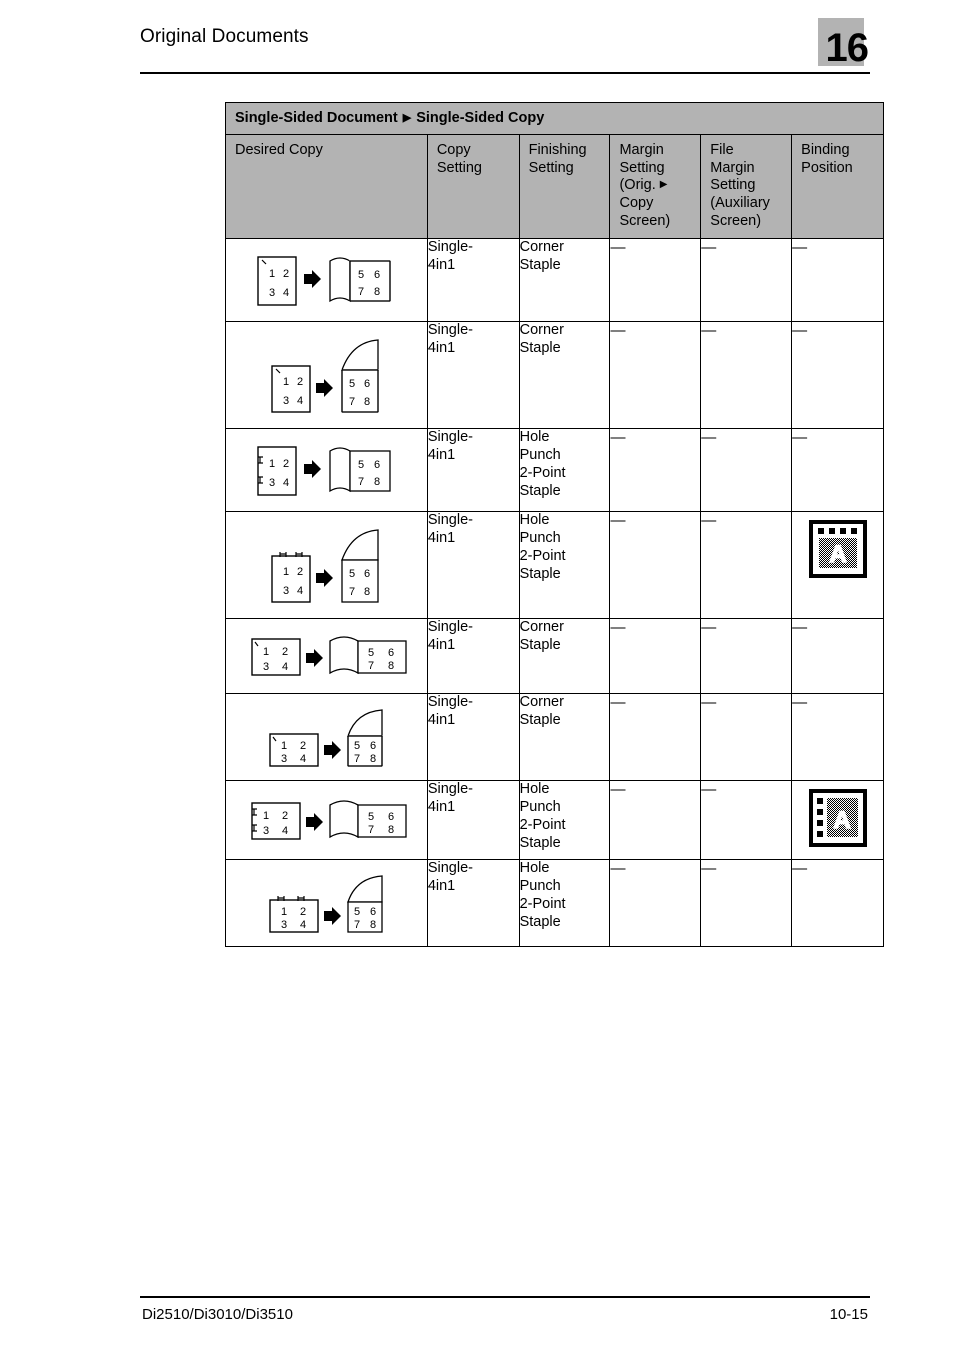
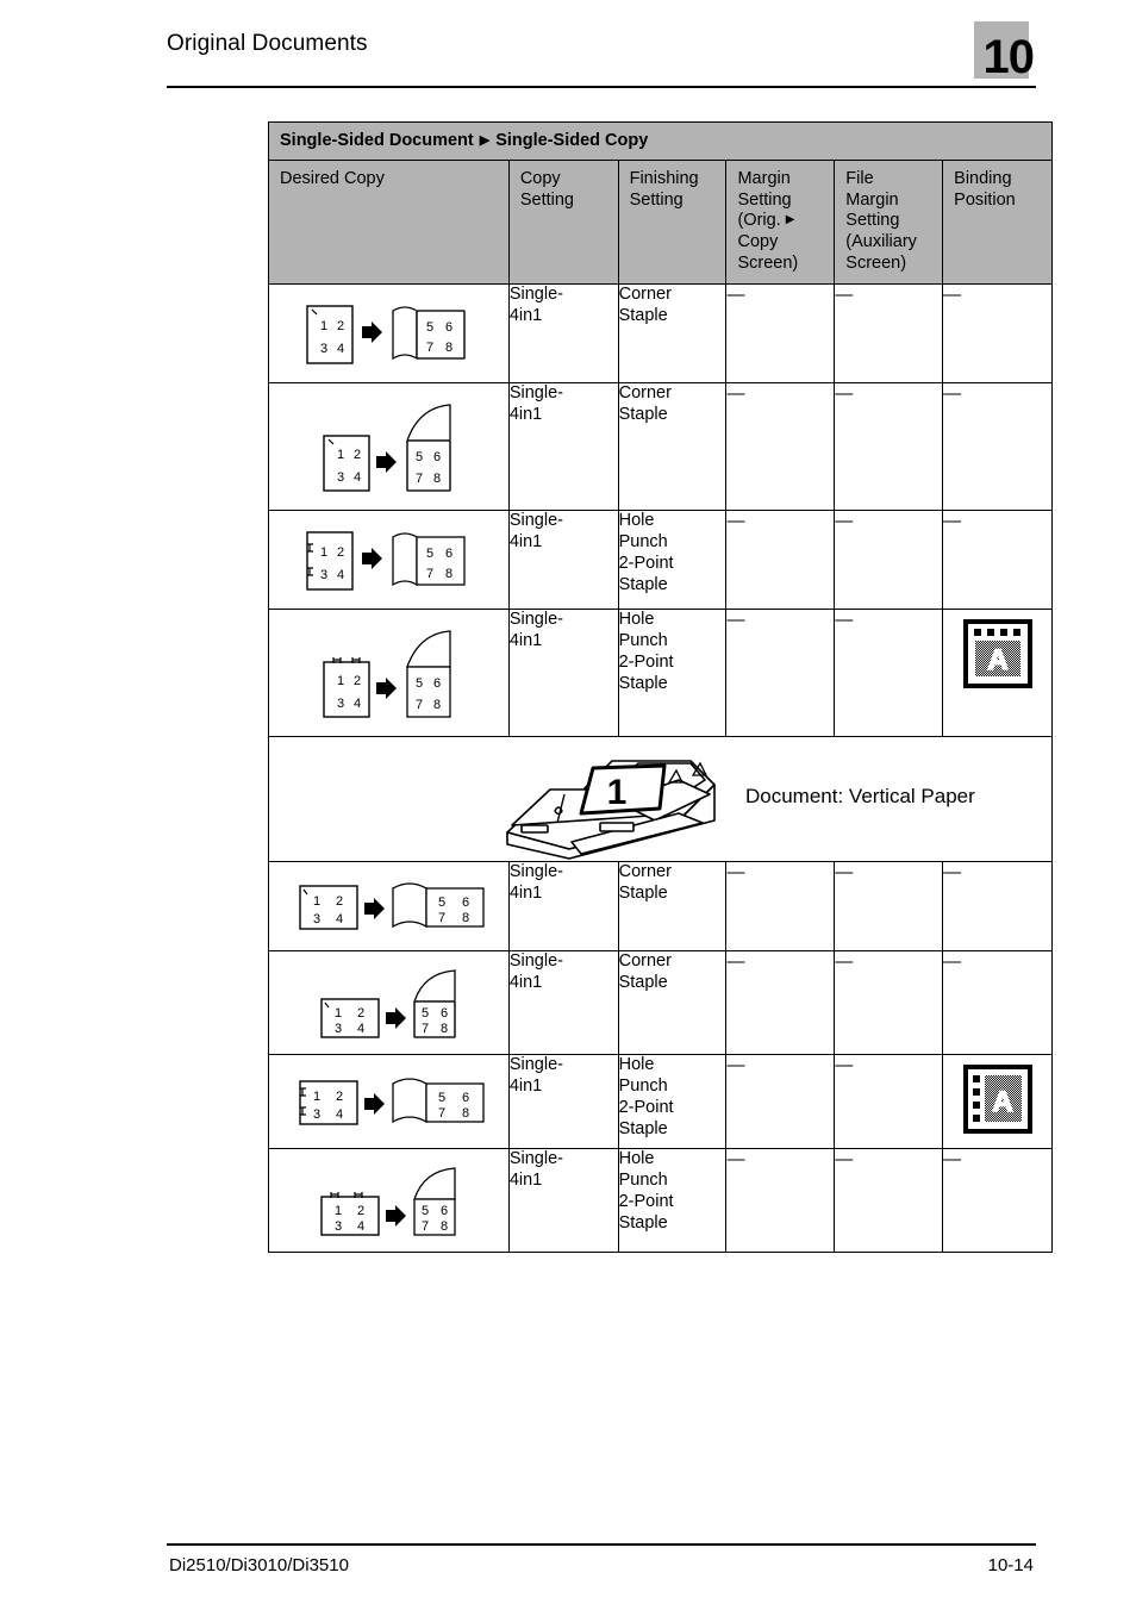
  Original Documents
- 16
+ 10
  Single-Sided Document ▶ Single-Sided Copy
  Desired Copy	Copy Setting	Finishing Setting	Margin Setting (Orig. ▶ Copy Screen)	File Margin Setting (Auxiliary Screen)	Binding Position
  1 2 3 4 5 6 7 8	Single- 4in1	Corner Staple	—	—	—
  1 2 3 4 5 6 7 8	Single- 4in1	Corner Staple	—	—	—
  1 2 3 4 5 6 7 8	Single- 4in1	Hole Punch 2-Point Staple	—	—	—
  1 2 3 4 5 6 7 8	Single- 4in1	Hole Punch 2-Point Staple	—	—	A
+ 1 Document: Vertical Paper
  1 2 3 4 5 6 7 8	Single- 4in1	Corner Staple	—	—	—
  1 2 3 4 5 6 7 8	Single- 4in1	Corner Staple	—	—	—
  1 2 3 4 5 6 7 8	Single- 4in1	Hole Punch 2-Point Staple	—	—	A
  1 2 3 4 5 6 7 8	Single- 4in1	Hole Punch 2-Point Staple	—	—	—
  Di2510/Di3010/Di3510
- 10-15
+ 10-14
